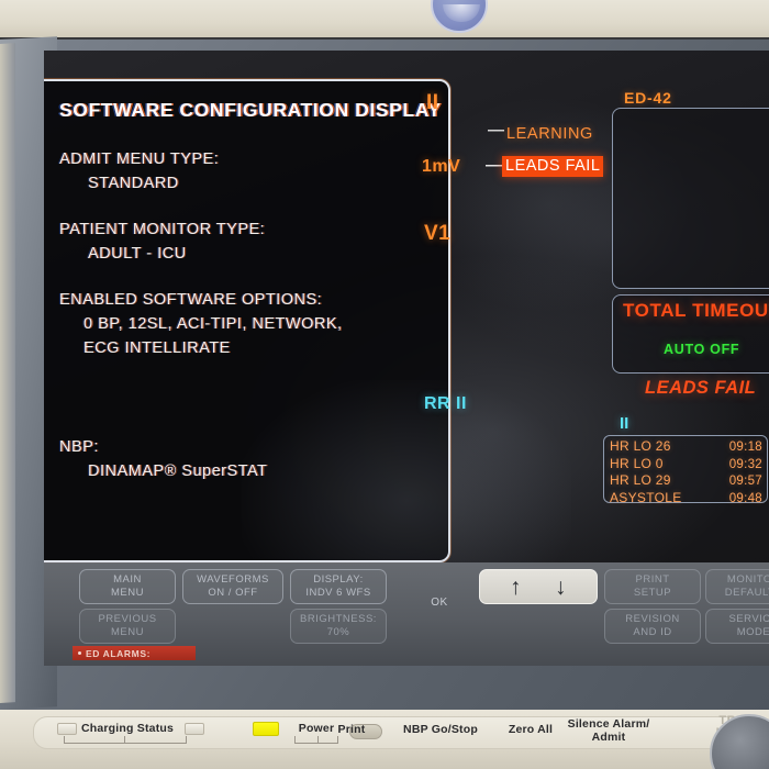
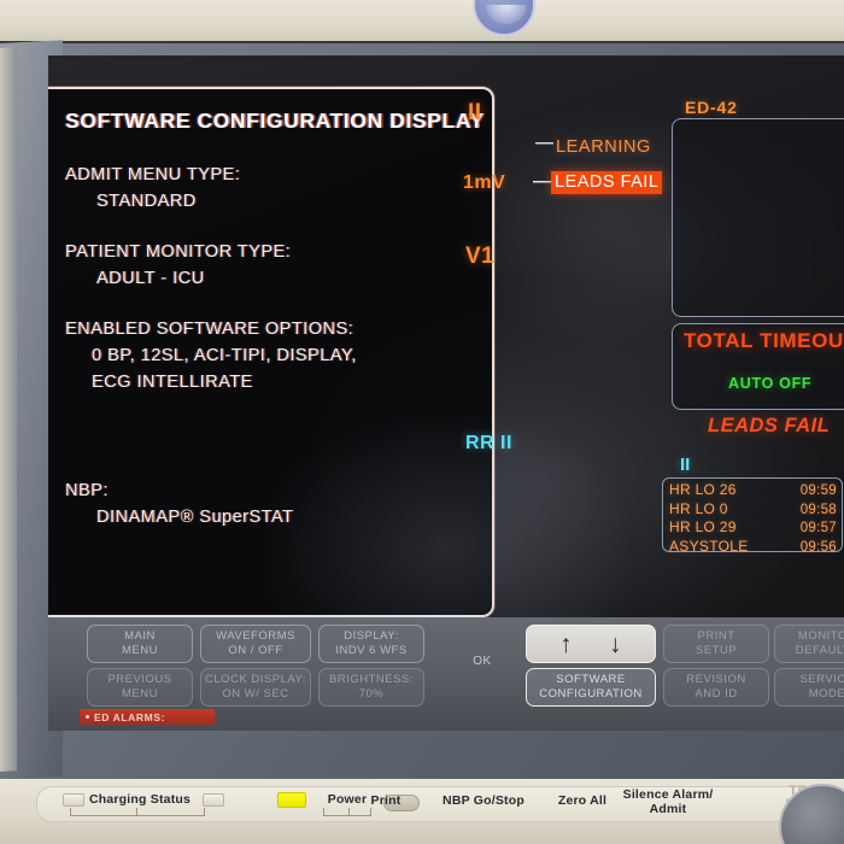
  SOFTWARE CONFIGURATION DISPLAY
  ADMIT MENU TYPE:
  STANDARD
  PATIENT MONITOR TYPE:
  ADULT - ICU
  ENABLED SOFTWARE OPTIONS:
- 0 BP, 12SL, ACI-TIPI, NETWORK,
+ 0 BP, 12SL, ACI-TIPI, DISPLAY,
  ECG INTELLIRATE
  NBP:
  DINAMAP® SuperS
  II
  1mV
  V1
  —
  LEARNING
  —
  LEADS FAIL
  ED-42
  TOTAL TIMEOU
  AUTO OFF
  LEADS FAIL
  II
  HR LO 26
- 09:18
+ 09:59
  HR LO 0
- 09:32
+ 09:58
  HR LO 29
  09:57
  ASYSTOLE
- 09:48
+ 09:56
  MAIN
  MENU
  PREVIOUS
  MENU
  WAVEFORMS
  ON / OFF
+ CLOCK DISPLAY:
+ ON W/ SEC
  DISPLAY:
  INDV 6 WFS
  BRIGHTNESS:
  70%
  OK
  ↑
  ↓
+ SOFTWARE
+ CONFIGURATION
  PRINT
  SETUP
  REVISION
  AND ID
  MONITO
  DEFAUL
  SERVIC
  MODE
  ED ALARMS:
  Charging Status
  Power
  Print
  NBP Go/Stop
  Zero All
  Silence Alarm/
  Admit
